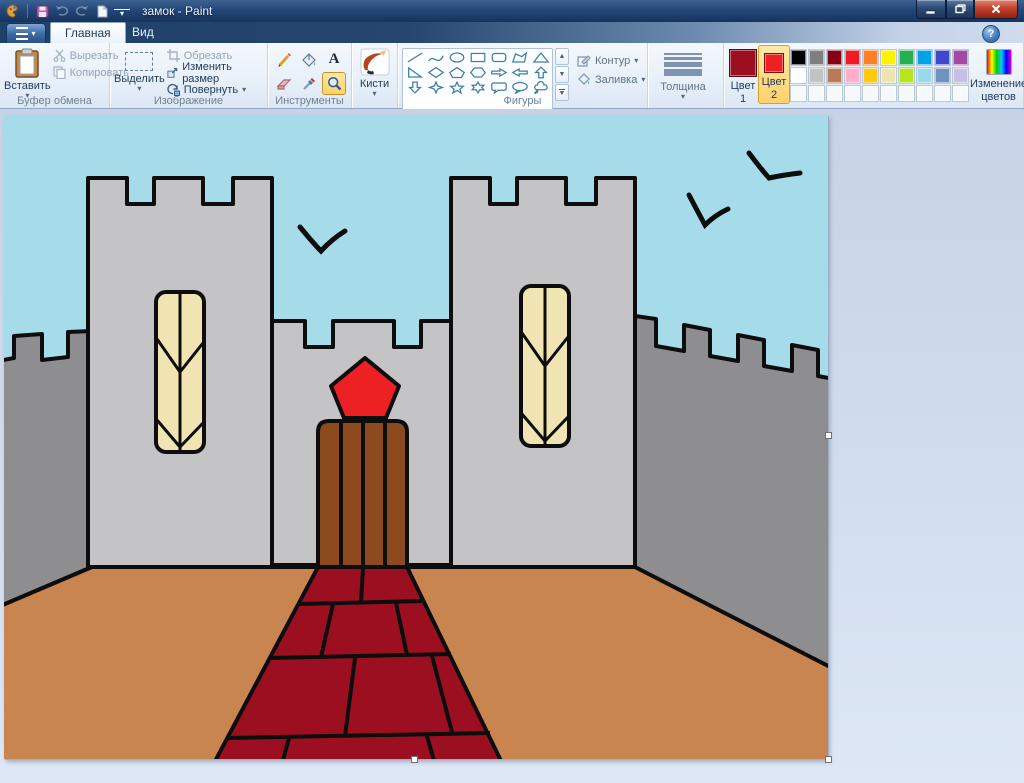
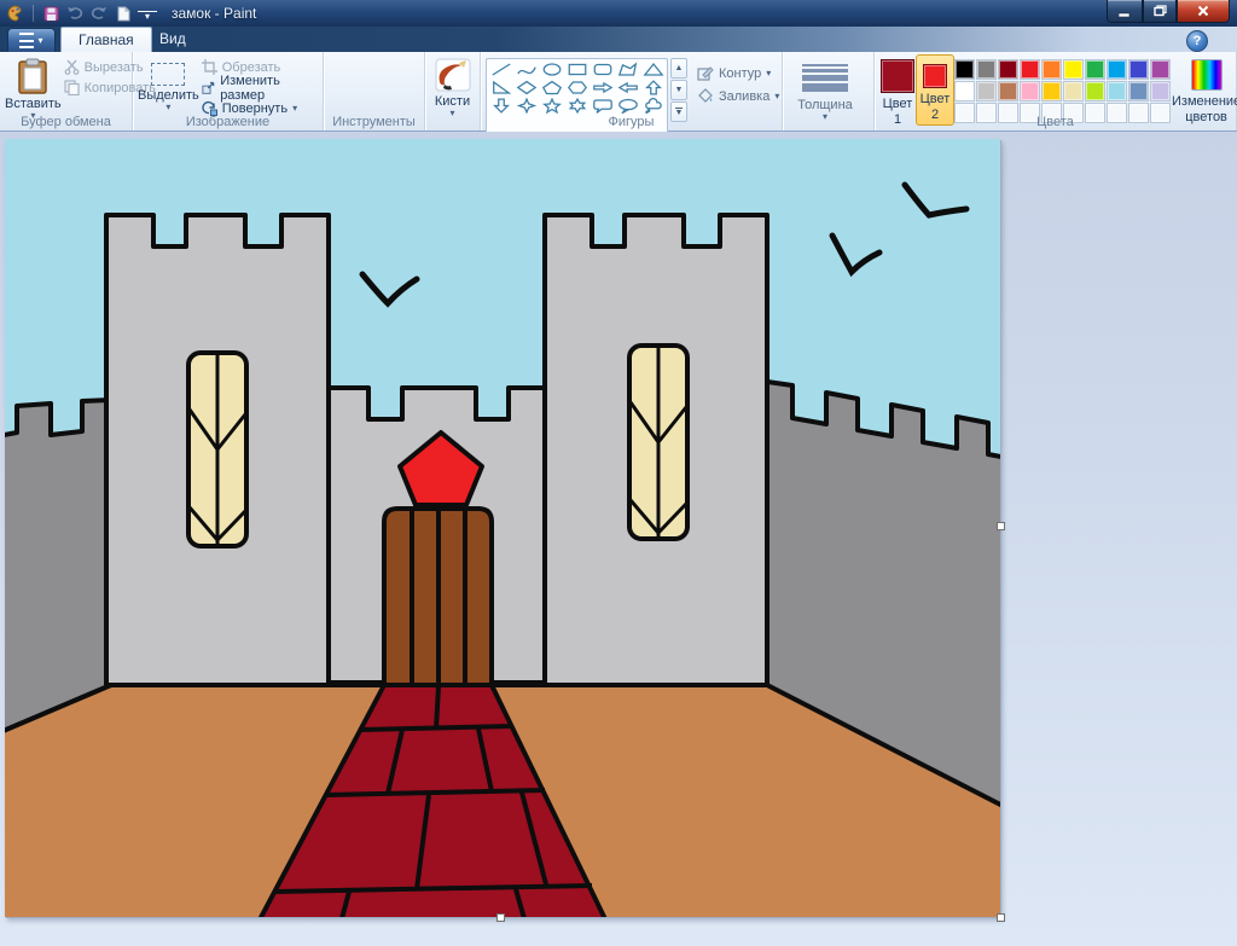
  ▾
  замок - Paint
  ▾
  Главная
  Вид
  ?
  Вставить
  ▾
  Вырезать
  Копировать
  Буфер обмена
  Выделить
  ▾
  Обрезать
  Изменить размер
  Повернуть
  ▾
  Изображение
- A
  Инструменты
  Кисти
  ▾
  Контур
  ▾
  Заливка
  ▾
  Фигуры
  Толщина
  ▾
  Цвет 1
  Цвет 2
  Изменени цветов
+ Цвета
